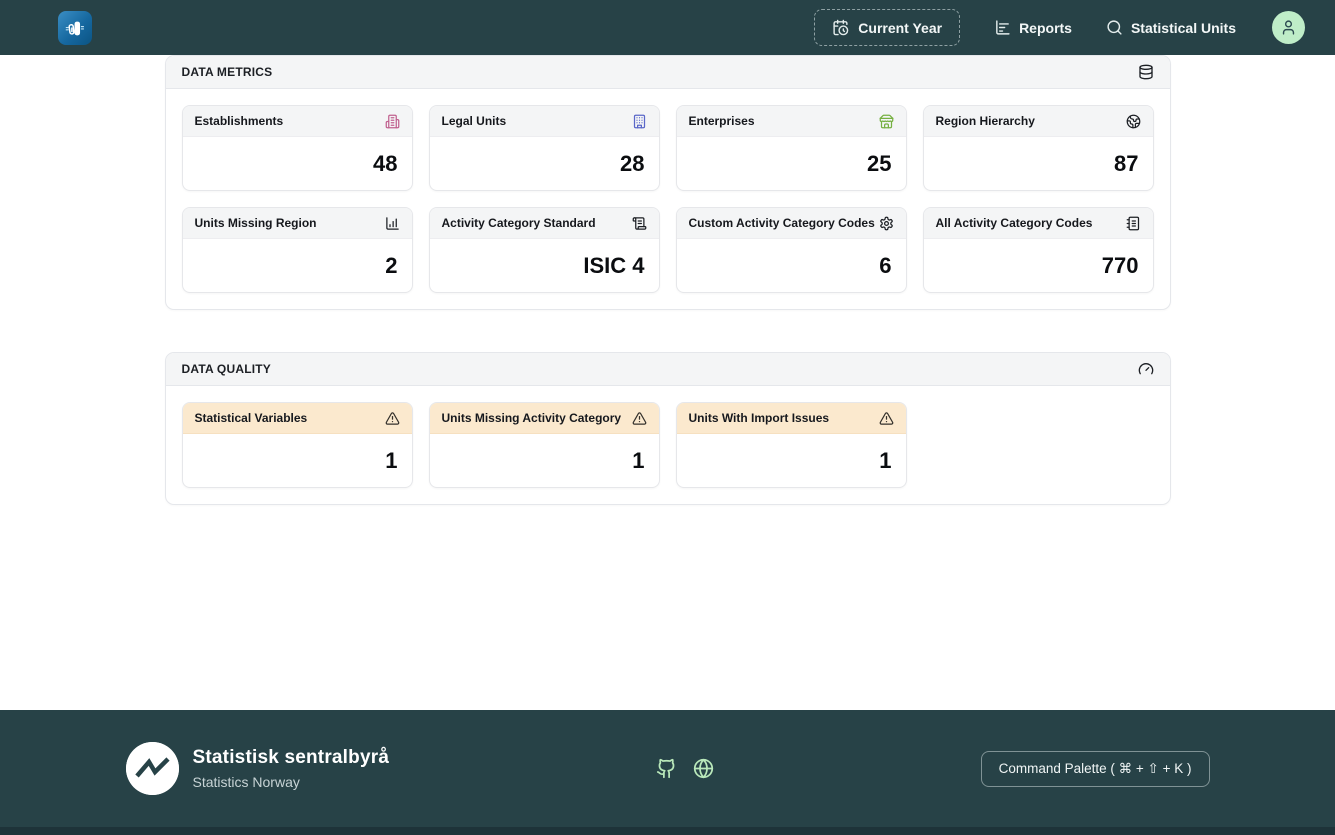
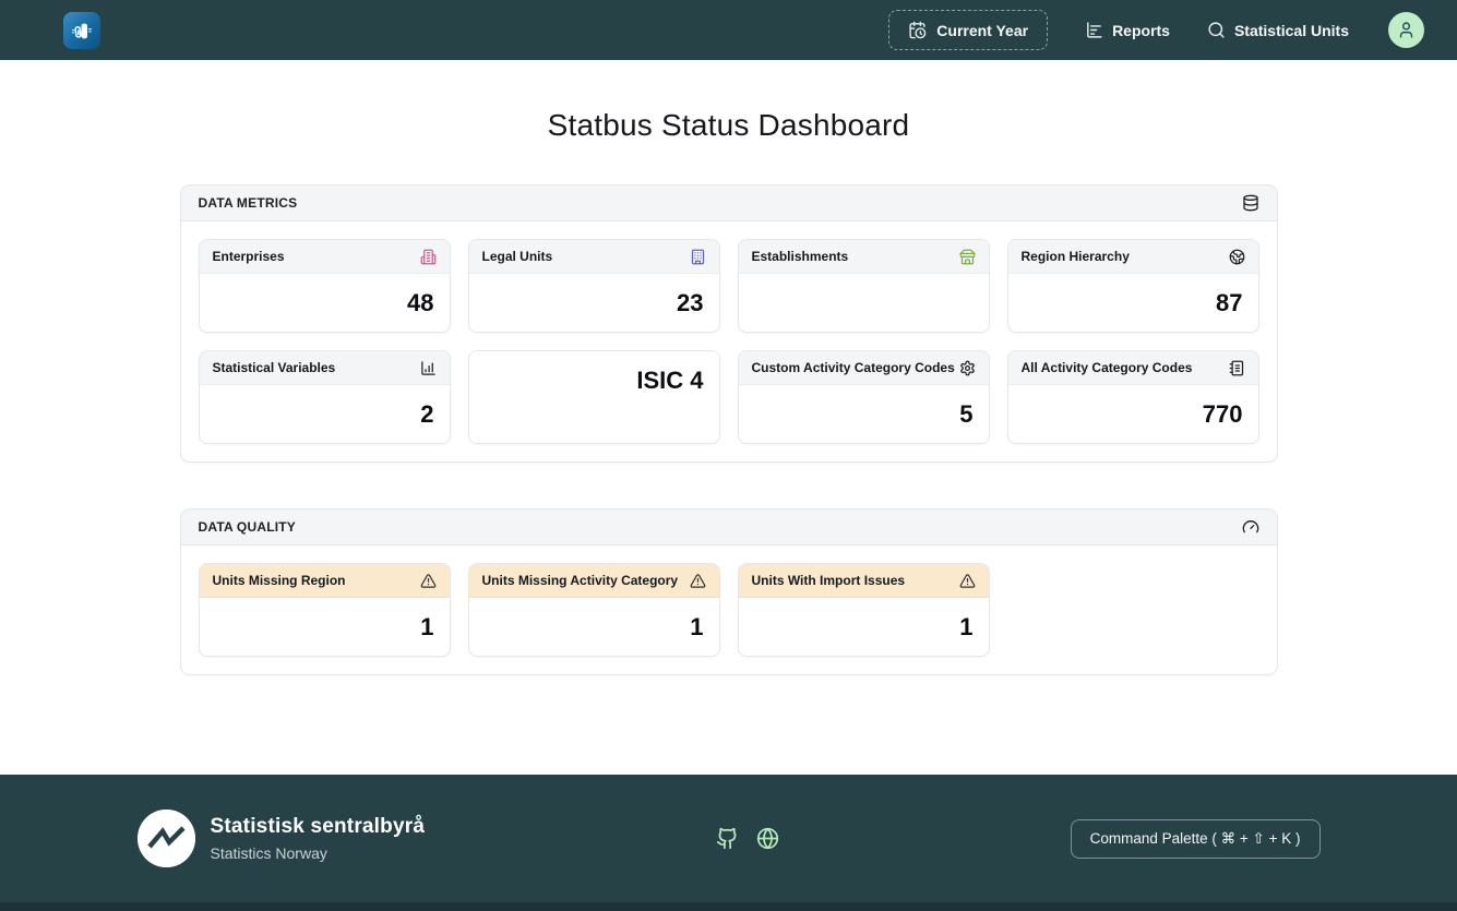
  Current Year
  Reports
  Statistical Units
+ Statbus Status Dashboard
  DATA METRICS
- Establishments
+ Enterprises
  48
  Legal Units
- 28
+ 23
- Enterprises
+ Establishments
- 25
  Region Hierarchy
  87
- Units Missing Region
+ Statistical Variables
  2
- Activity Category Standard
  ISIC 4
  Custom Activity Category Codes
- 6
+ 5
  All Activity Category Codes
  770
  DATA QUALITY
- Statistical Variables
+ Units Missing Region
  1
  Units Missing Activity Category
  1
  Units With Import Issues
  1
  Statistisk sentralbyrå
  Statistics Norway
  Command Palette ( ⌘ + ⇧ + K )
